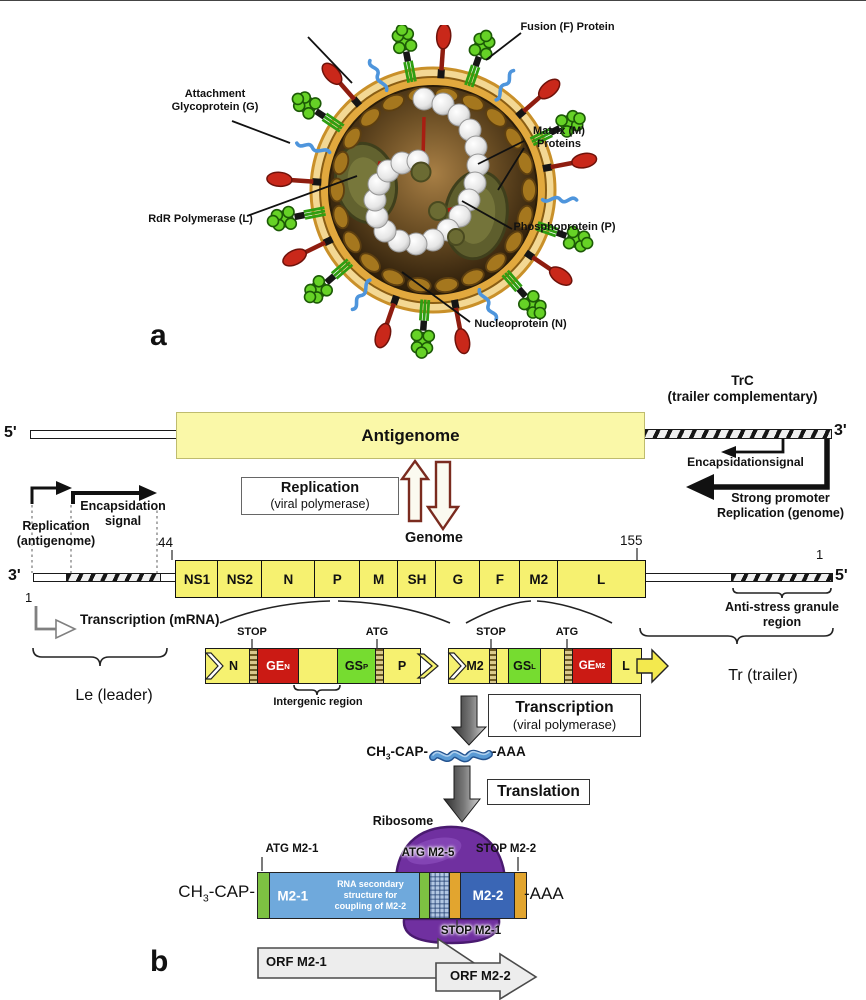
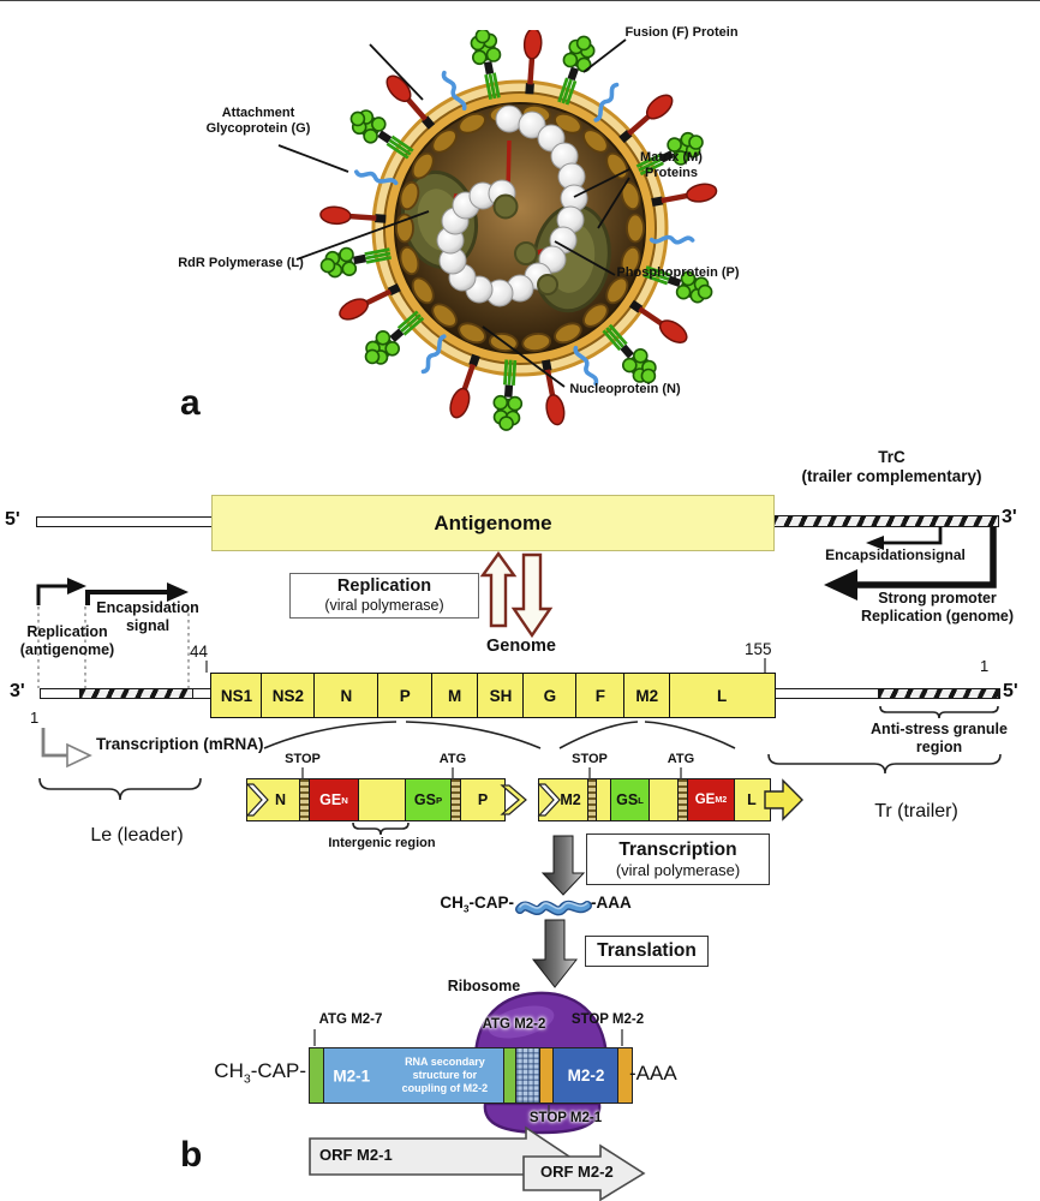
  Fusion (F) Protein
  Attachment
  Glycoprotein (G)
  Matrix (M)
  Proteins
  RdR Polymerase (L)
  Phosphoprotein (P)
  Nucleoprotein (N)
  a
  5'
  Antigenome
  3'
  TrC
  (trailer complementary)
  Encapsidationsignal
  Strong promoter
  Replication (genome)
  Replication
  (viral polymerase)
  Genome
  44
  155
  3'
  1
  5'
  1
  NS1
  NS2
  N
  P
  M
  SH
  G
  F
  M2
  L
  Replication
  (antigenome)
  Encapsidation
  signal
  Transcription (mRNA)
  Le (leader)
  Tr (trailer)
  Anti-stress granule
  region
  STOP
  ATG
  N
  GE
  N
  GS
  P
  P
  Intergenic region
  STOP
  ATG
  M2
  GS
  L
  GE
  M2
  L
  Transcription
  (viral polymerase)
  CH3-CAP-
  -AAA
  Translation
  Ribosome
- ATG M2-1
+ ATG M2-7
- ATG M2-5
+ ATG M2-2
  STOP M2-2
  CH3-CAP-
  M2-1
  RNA secondary
  structure for
  coupling of M2-2
  M2-2
  -AAA
  STOP M2-1
  ORF M2-1
  ORF M2-2
  b
